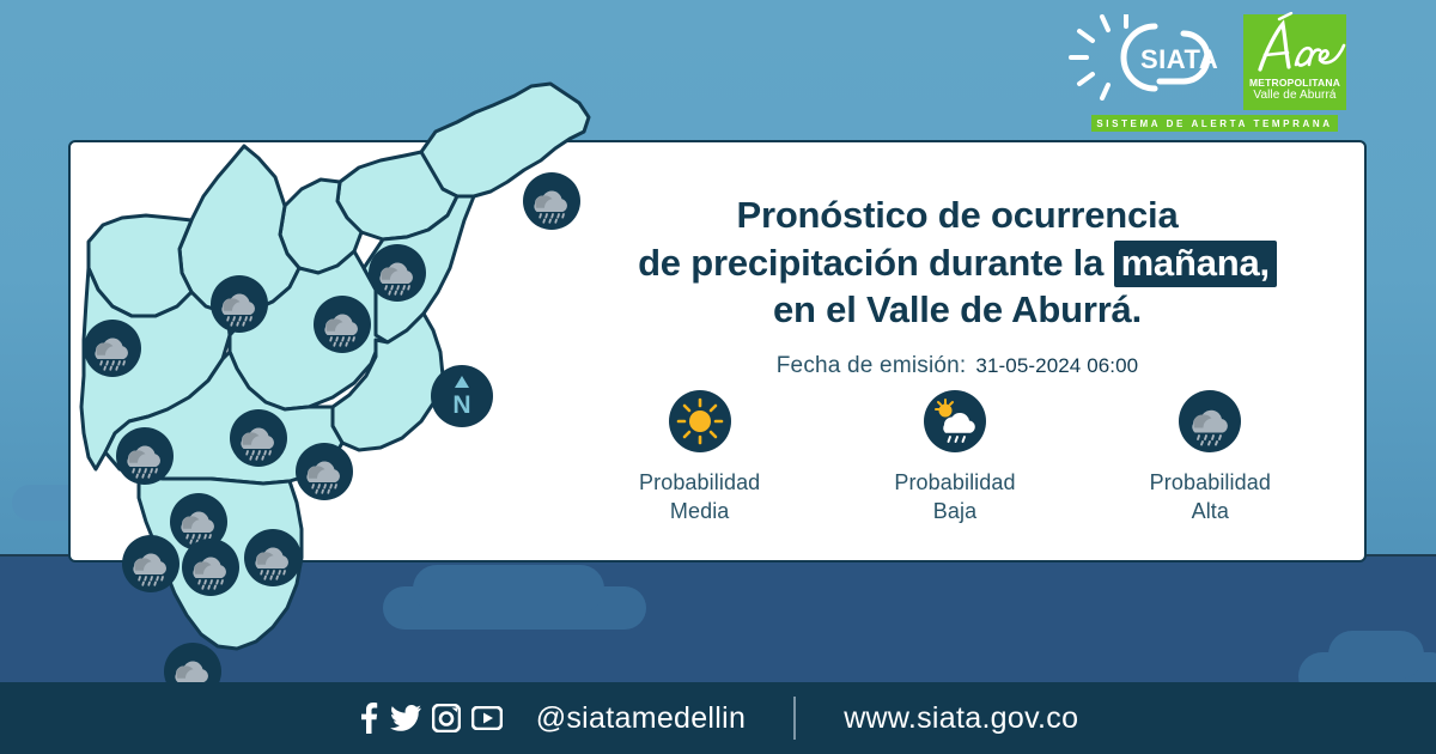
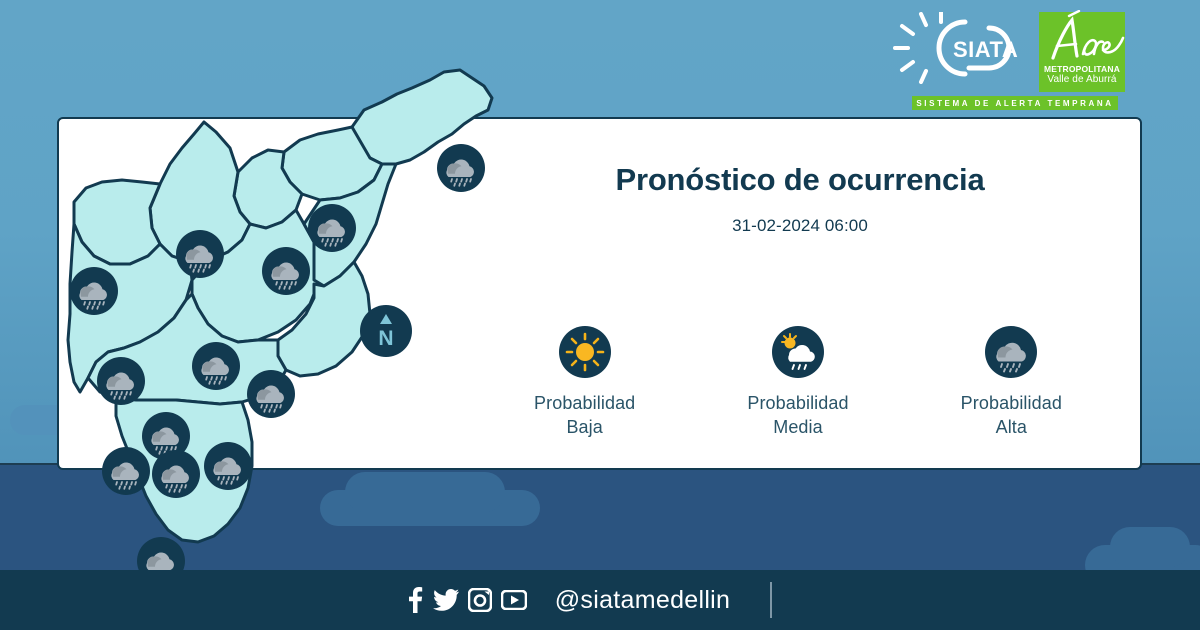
  SIATA
  METROPOLITANA
  Valle de Aburrá
  SISTEMA DE ALERTA TEMPRANA
  N
  Pronóstico de ocurrencia
- de precipitación durante la mañana,
- en el Valle de Aburrá.
- Fecha de emisión:
- 31-05-2024 06:00
+ 31-02-2024 06:00
  Probabilidad
- Media
+ Baja
  Probabilidad
- Baja
+ Media
  Probabilidad
  Alta
  @siatamedellin
- www.siata.gov.co
